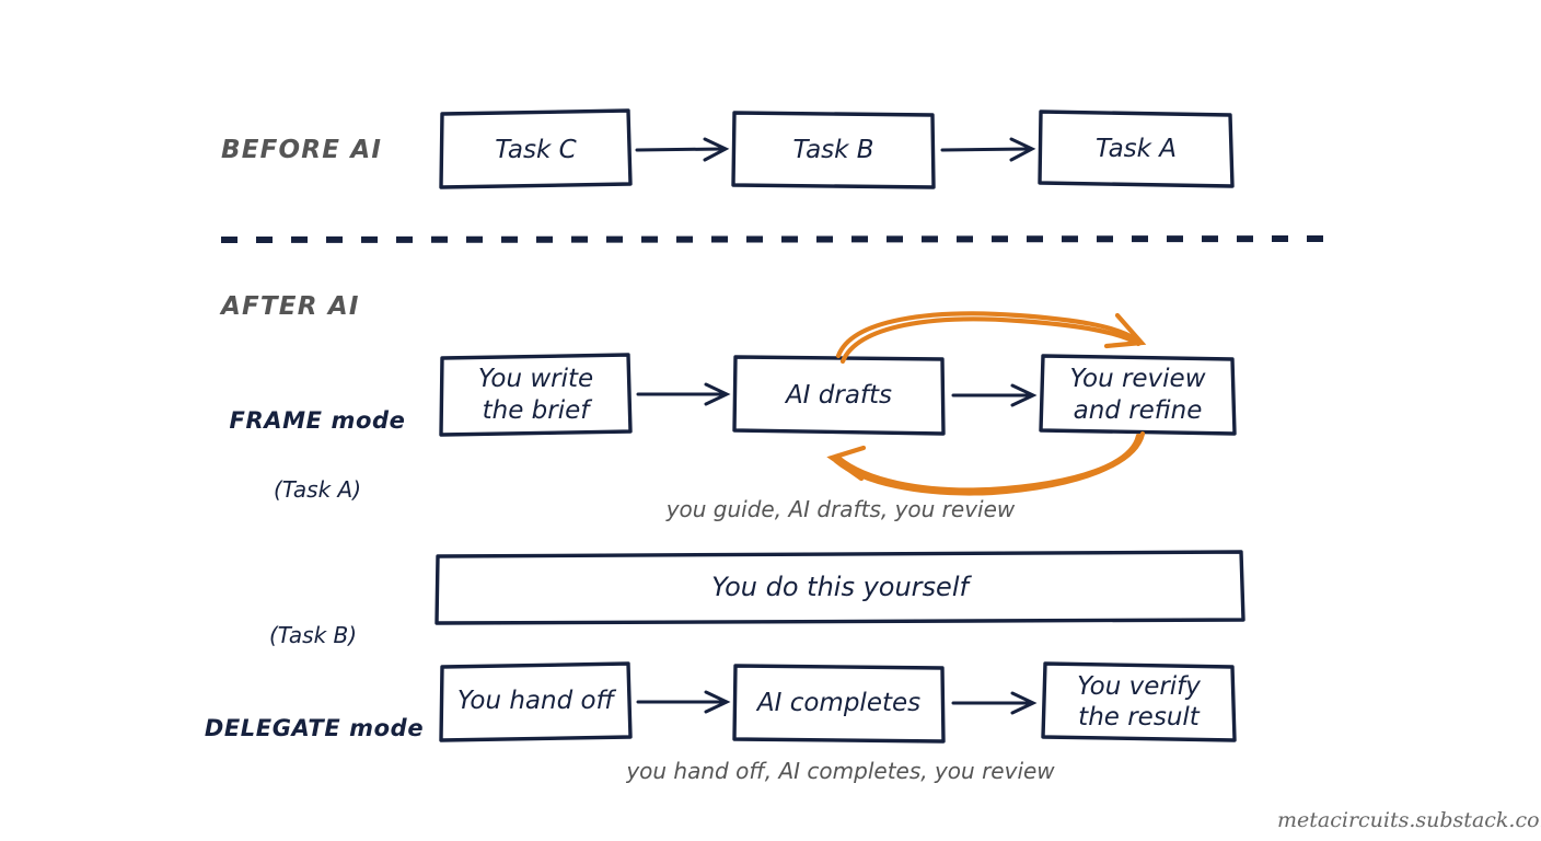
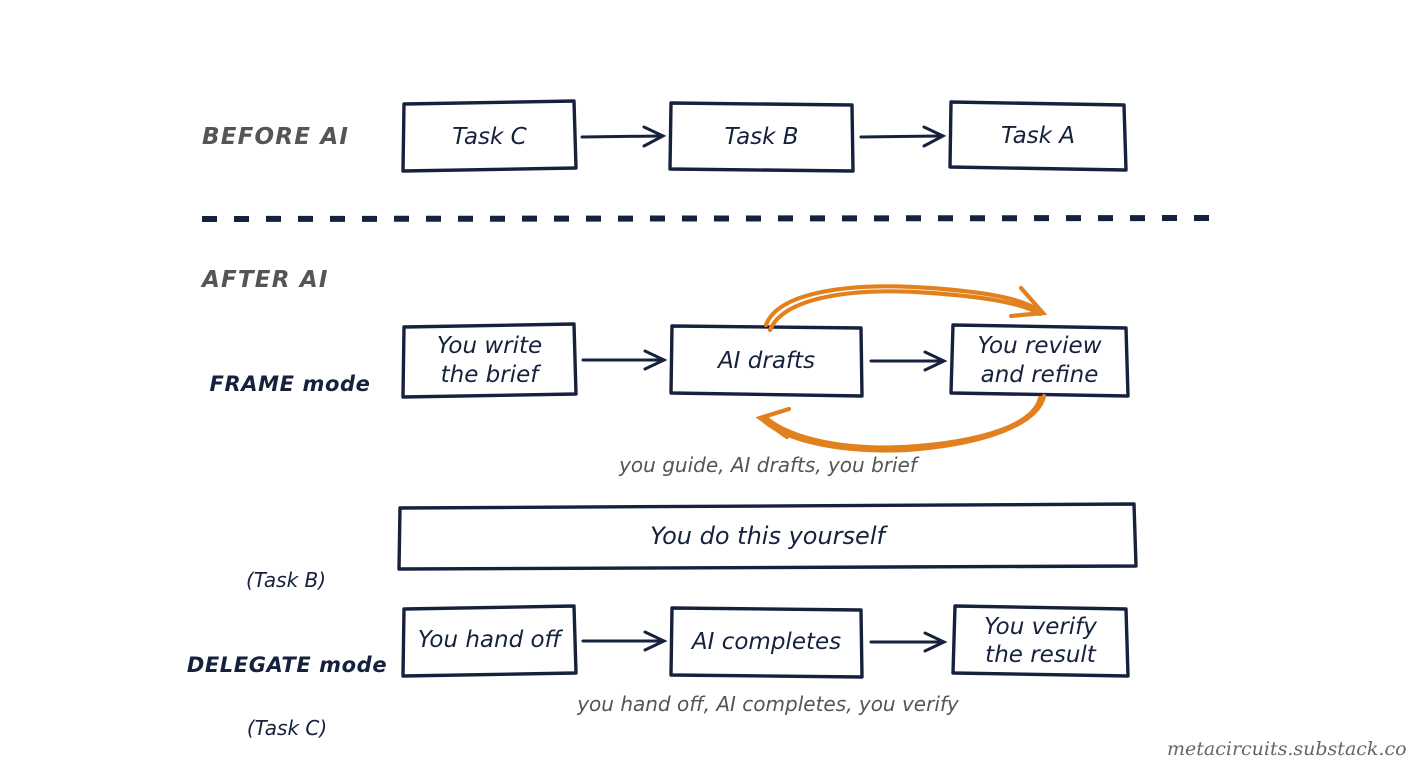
  BEFORE AI
  AFTER AI
  Task C
  Task B
  Task A
  FRAME mode
- (Task A)
  You write
  the brief
  AI drafts
  You review
  and refine
- you guide, AI drafts, you review
+ you guide, AI drafts, you brief
  (Task B)
  You do this yourself
  DELEGATE mode
+ (Task C)
  You hand off
  AI completes
  You verify
  the result
- you hand off, AI completes, you review
+ you hand off, AI completes, you verify
  metacircuits.substack.co
